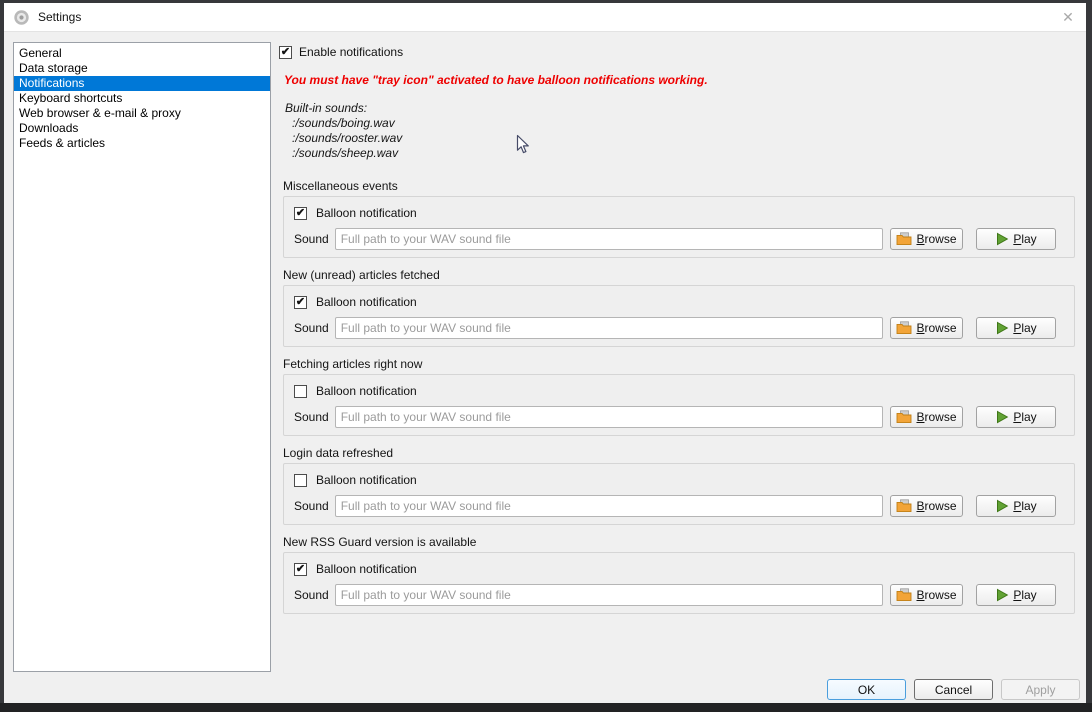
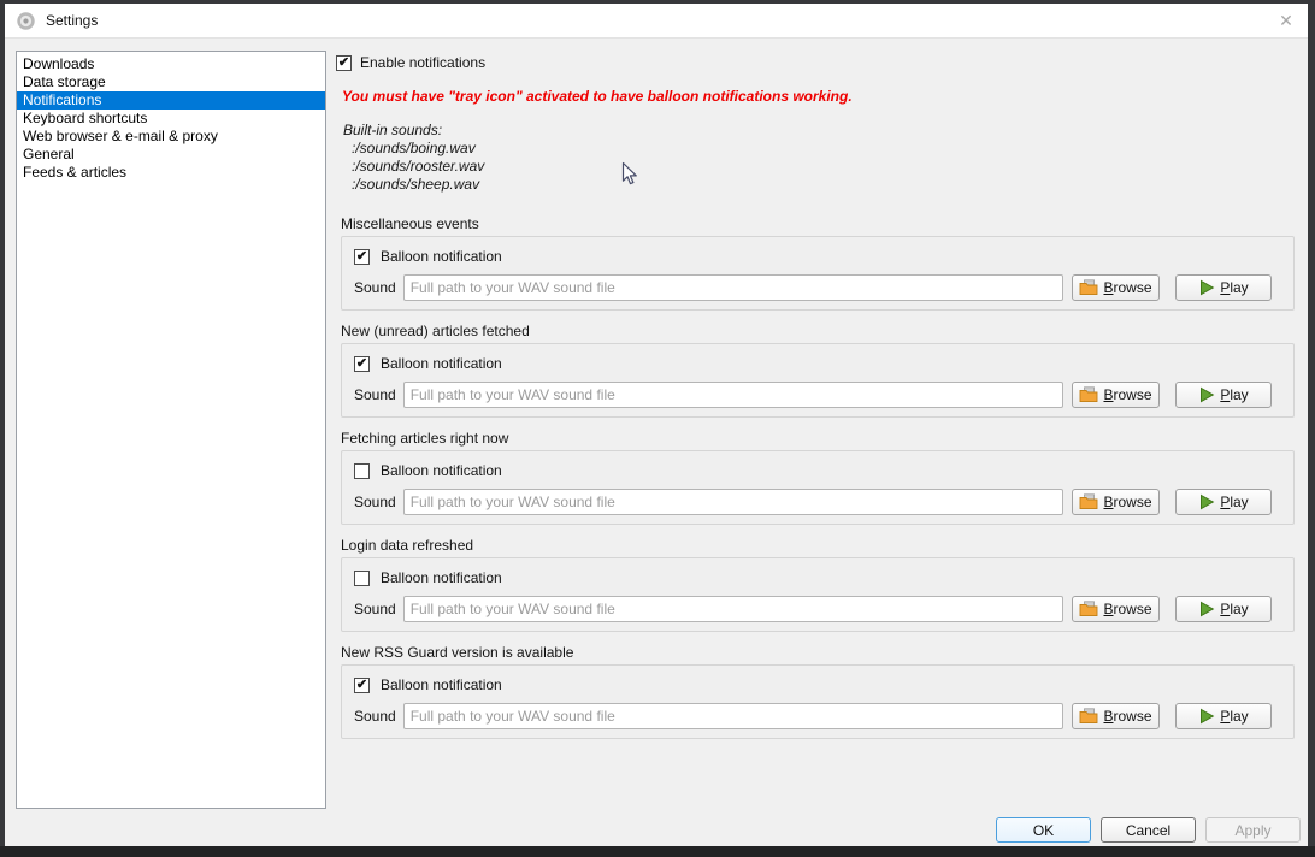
  Settings
  ✕
- General
+ Downloads
  Data storage
  Notifications
  Keyboard shortcuts
  Web browser & e-mail & proxy
- Downloads
+ General
  Feeds & articles
  ✔
  Enable notifications
  You must have "tray icon" activated to have balloon notifications working.
  Built-in sounds:
  :/sounds/boing.wav
  :/sounds/rooster.wav
  :/sounds/sheep.wav
  Miscellaneous events
  ✔
  Balloon notification
  Sound
  Full path to your WAV sound file
  Browse
  Play
  New (unread) articles fetched
  ✔
  Balloon notification
  Sound
  Full path to your WAV sound file
  Browse
  Play
  Fetching articles right now
  Balloon notification
  Sound
  Full path to your WAV sound file
  Browse
  Play
  Login data refreshed
  Balloon notification
  Sound
  Full path to your WAV sound file
  Browse
  Play
  New RSS Guard version is available
  ✔
  Balloon notification
  Sound
  Full path to your WAV sound file
  Browse
  Play
  OK
  Cancel
  Apply
